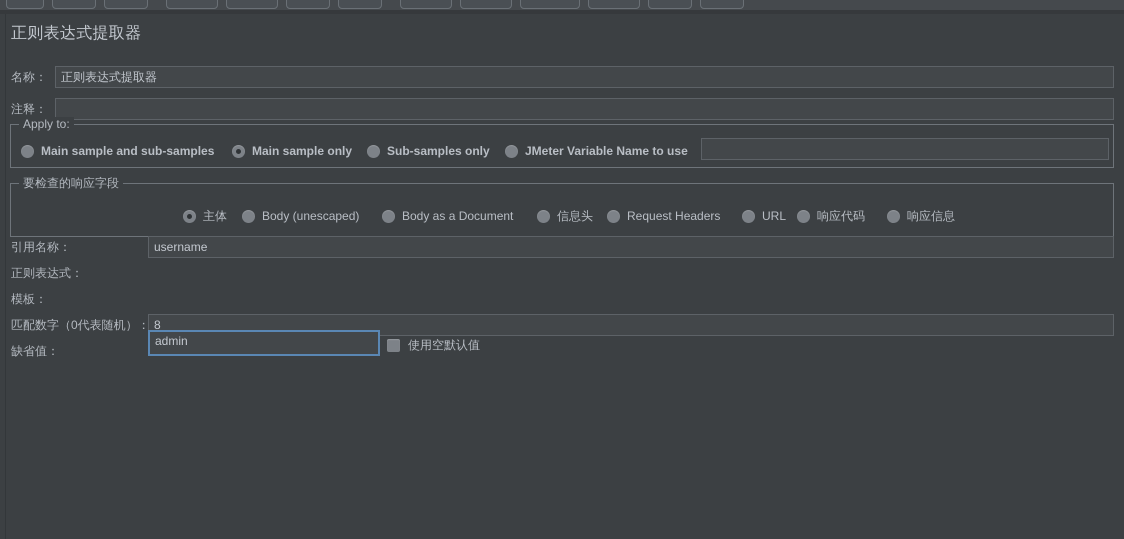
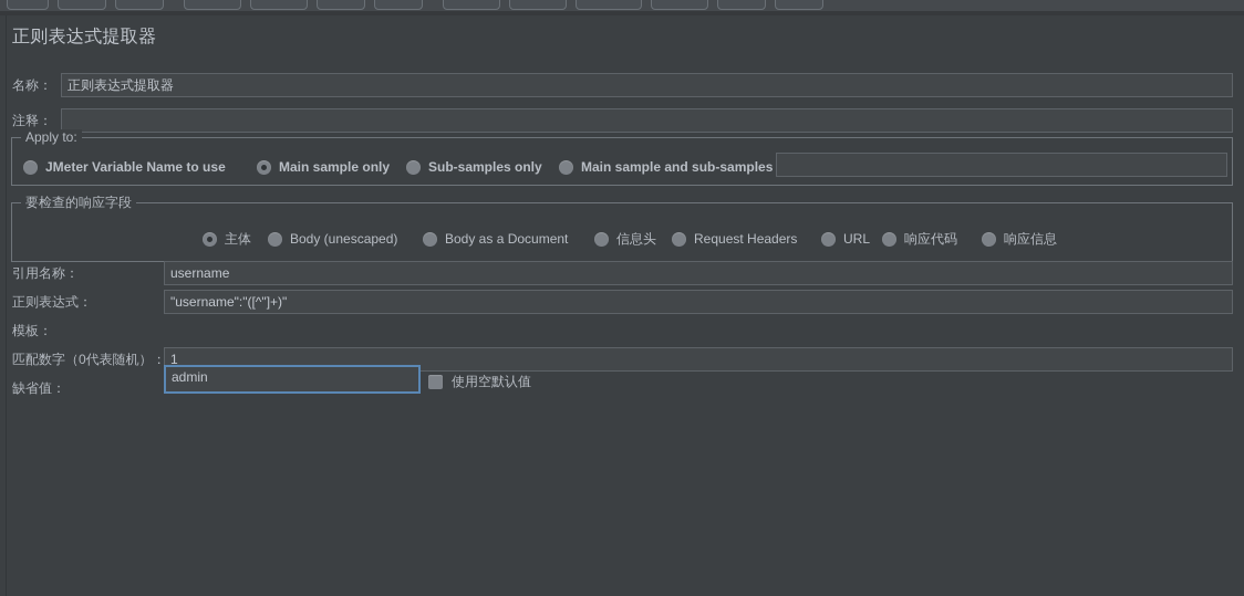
  正则表达式提取器
  名称：
  正则表达式提取器
  注释：
  Apply to:
- Main sample and sub-samples
+ JMeter Variable Name to use
  Main sample only
  Sub-samples only
- JMeter Variable Name to use
+ Main sample and sub-samples
  要检查的响应字段
  主体
  Body (unescaped)
  Body as a Document
  信息头
  Request Headers
  URL
  响应代码
  响应信息
  引用名称：
  username
  正则表达式：
+ "username":"([^"]+)"
  模板：
  匹配数字（0代表随机）：
- 8
+ 1
  缺省值：
  admin
  使用空默认值
